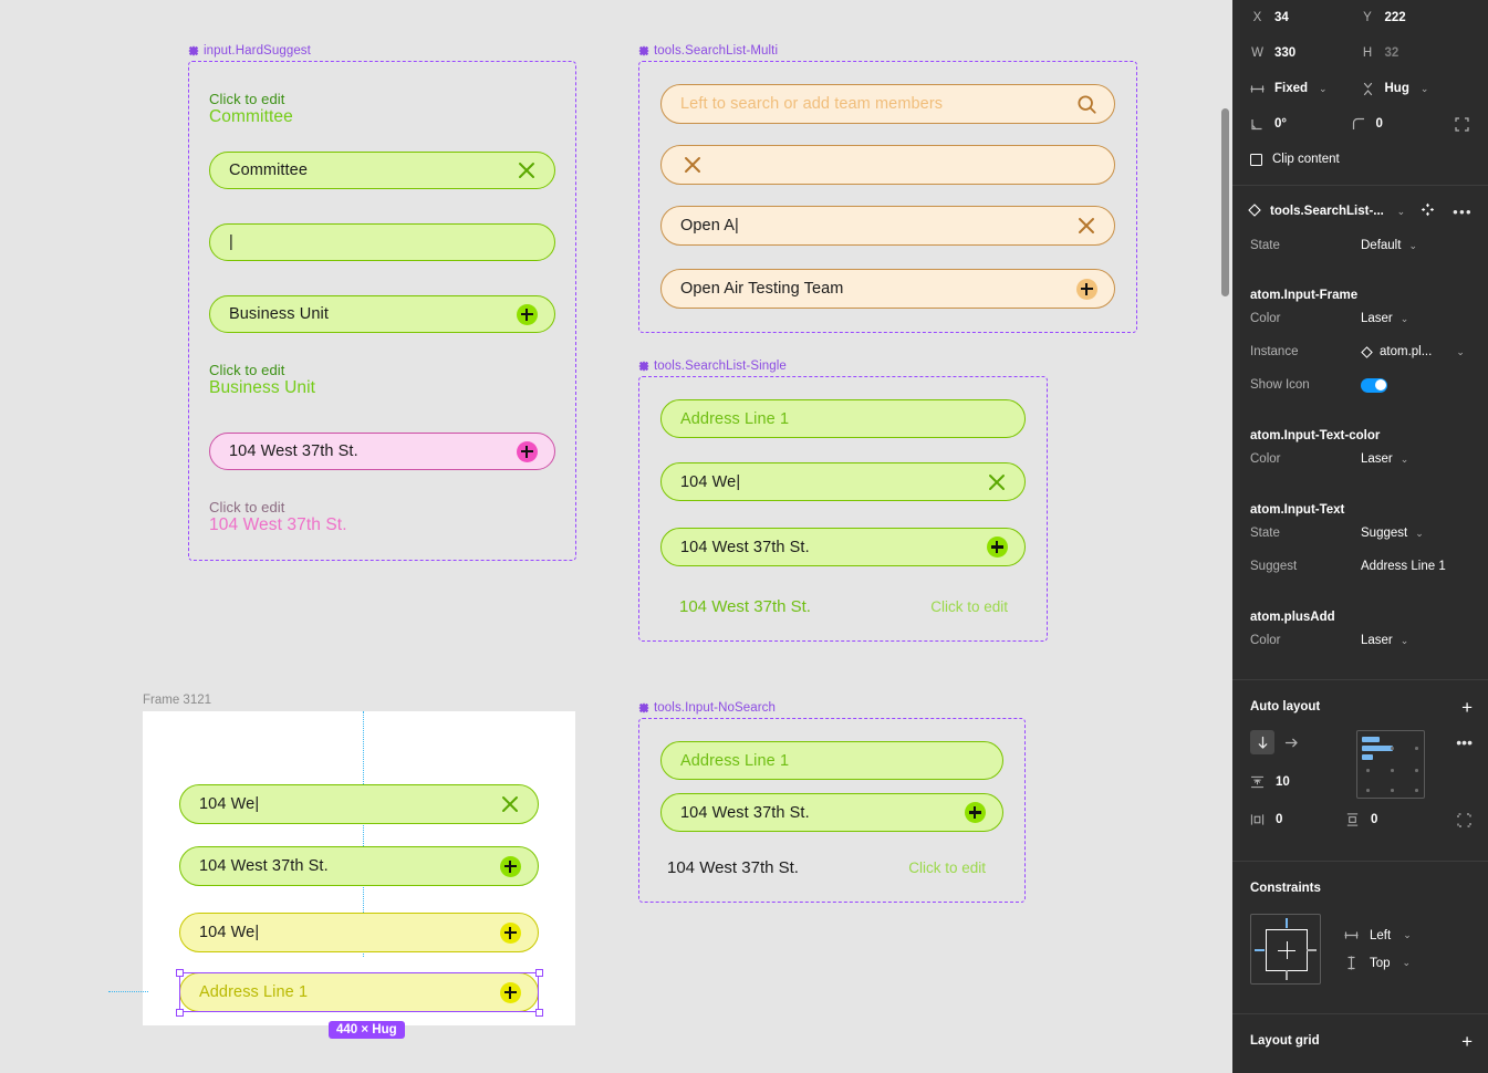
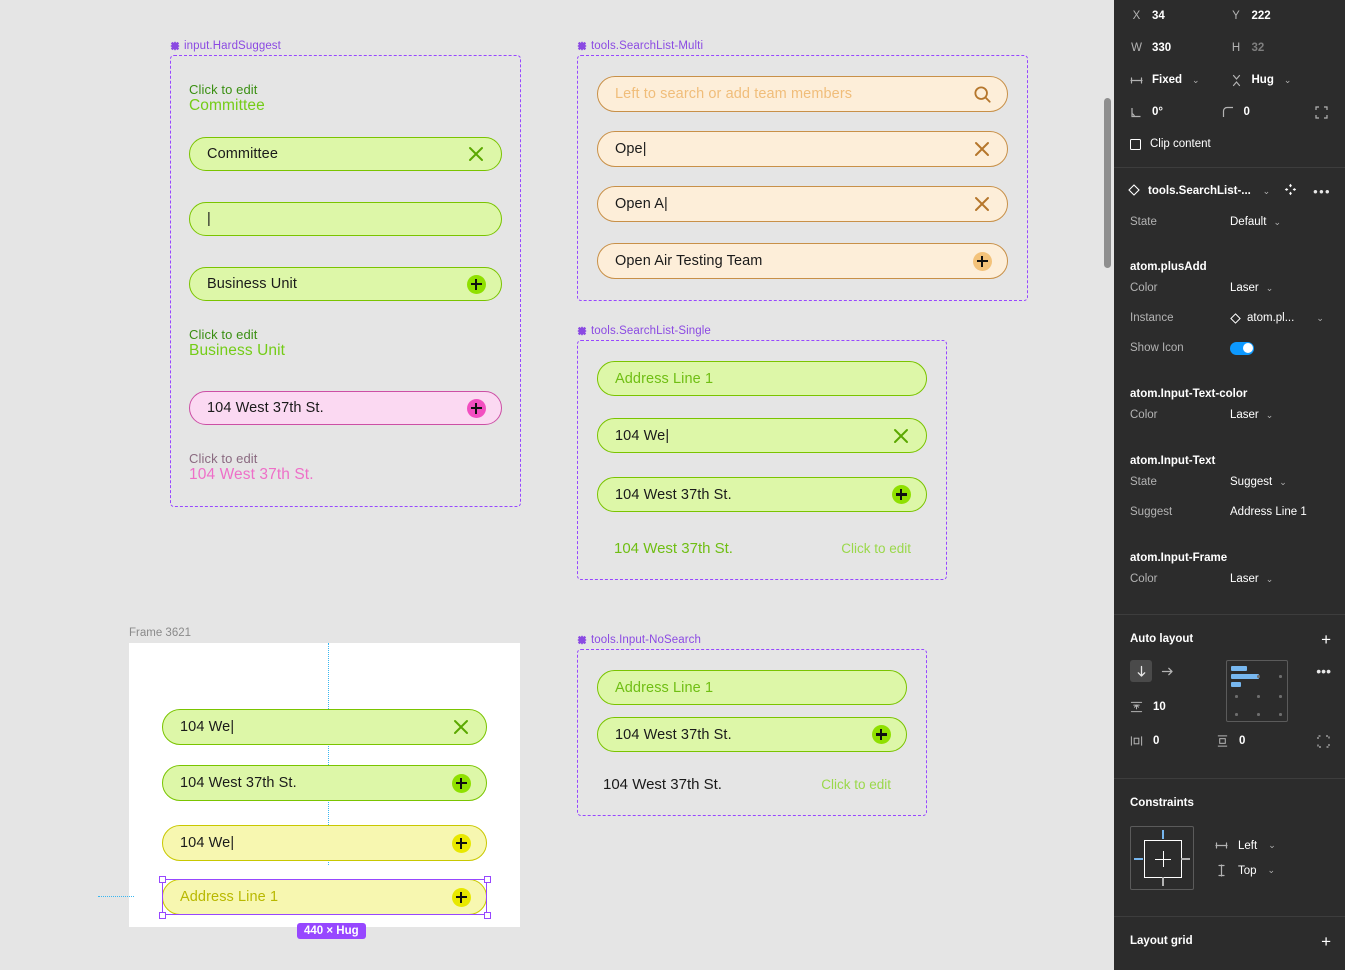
  input.HardSuggest
  Click to edit
  Committee
  Committee
  |
  Business Unit
  Click to edit
  Business Unit
  104 West 37th St.
  Click to edit
  104 West 37th St.
  tools.SearchList-Multi
  Left to search or add team members
+ Ope|
  Open A|
  Open Air Testing Team
  tools.SearchList-Single
  Address Line 1
  104 We|
  104 West 37th St.
  104 West 37th St.
  Click to edit
  tools.Input-NoSearch
  Address Line 1
  104 West 37th St.
  104 West 37th St.
  Click to edit
- Frame 3121
+ Frame 3621
  104 We|
  104 West 37th St.
  104 We|
  Address Line 1
  440 × Hug
  X
  34
  Y
  222
  W
  330
  H
  32
  Fixed
  ⌄
  Hug
  ⌄
  0°
  0
  Clip content
  tools.SearchList-...
  ⌄
  •••
  State
  Default
  ⌄
- atom.Input-Frame
+ atom.plusAdd
  Color
  Laser
  ⌄
  Instance
  atom.pl...
  ⌄
  Show Icon
  atom.Input-Text-color
  Color
  Laser
  ⌄
  atom.Input-Text
  State
  Suggest
  ⌄
  Suggest
  Address Line 1
- atom.plusAdd
+ atom.Input-Frame
  Color
  Laser
  ⌄
  Auto layout
  +
  10
  •••
  0
  0
  Constraints
  Left
  ⌄
  Top
  ⌄
  Layout grid
  +
